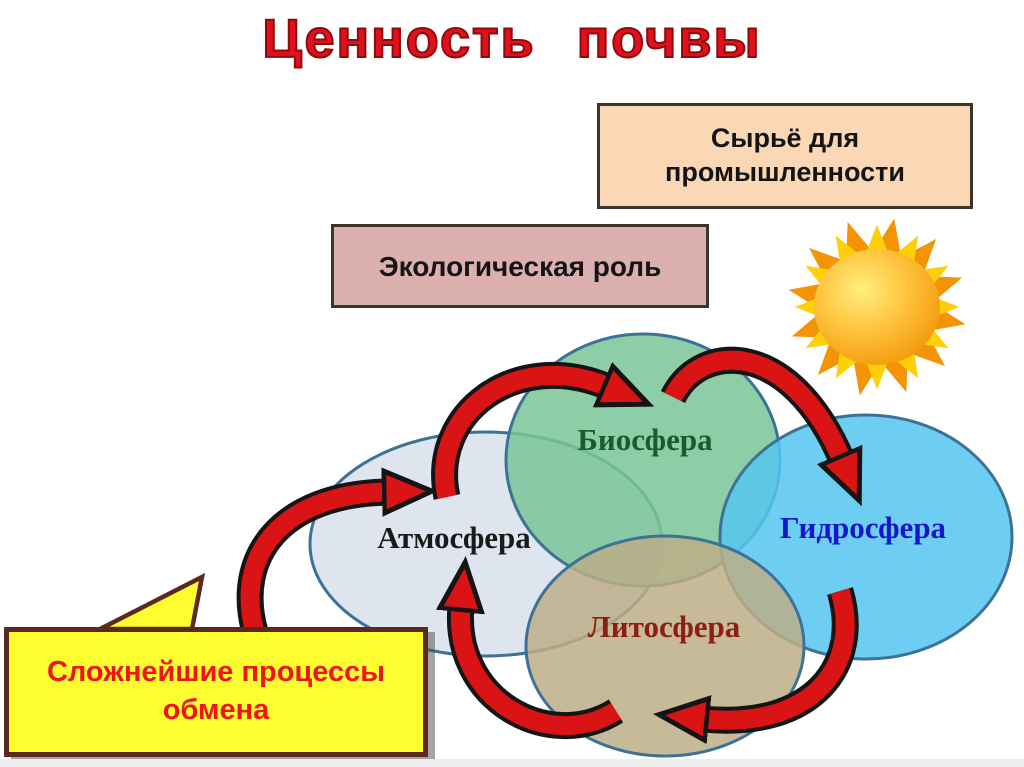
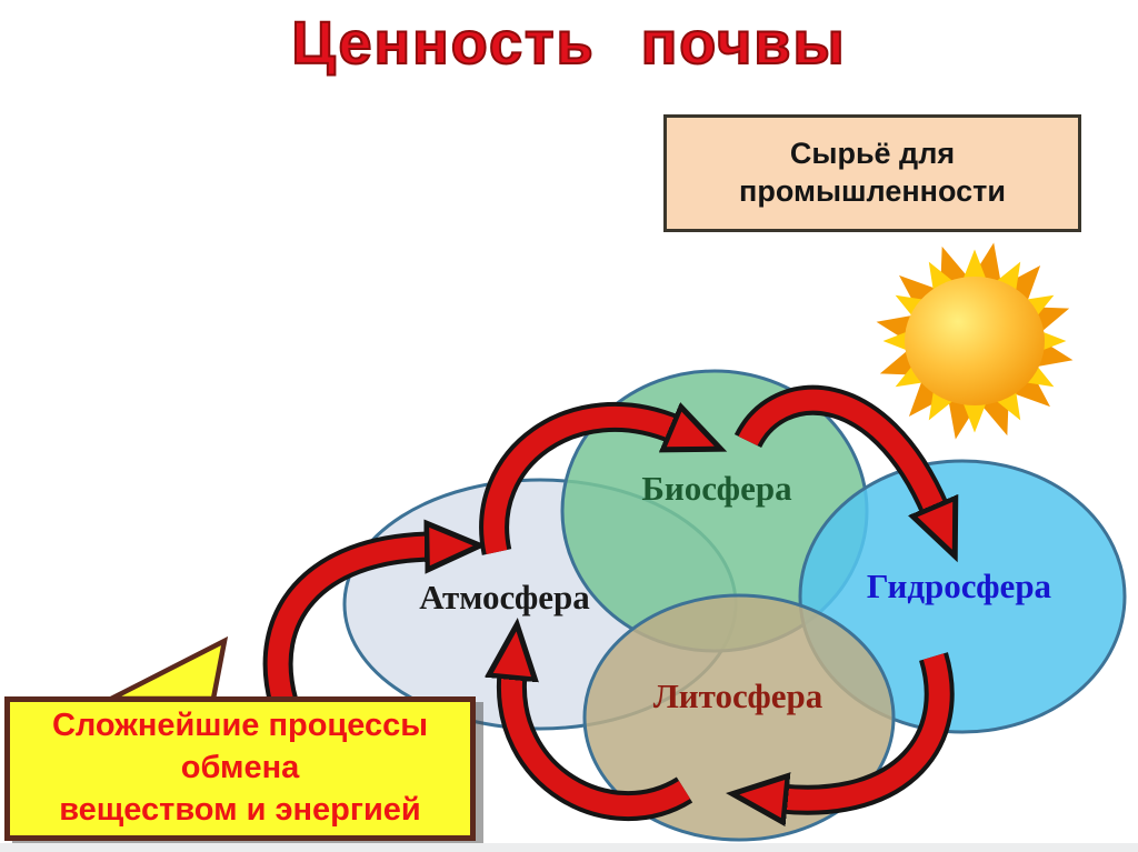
  Ценность почвы
  Сырьё для промышленности
- Экологическая роль
  Атмосфера
  Биосфера
  Гидросфера
  Литосфера
  Сложнейшие процессы
  обмена
+ веществом и энергией
